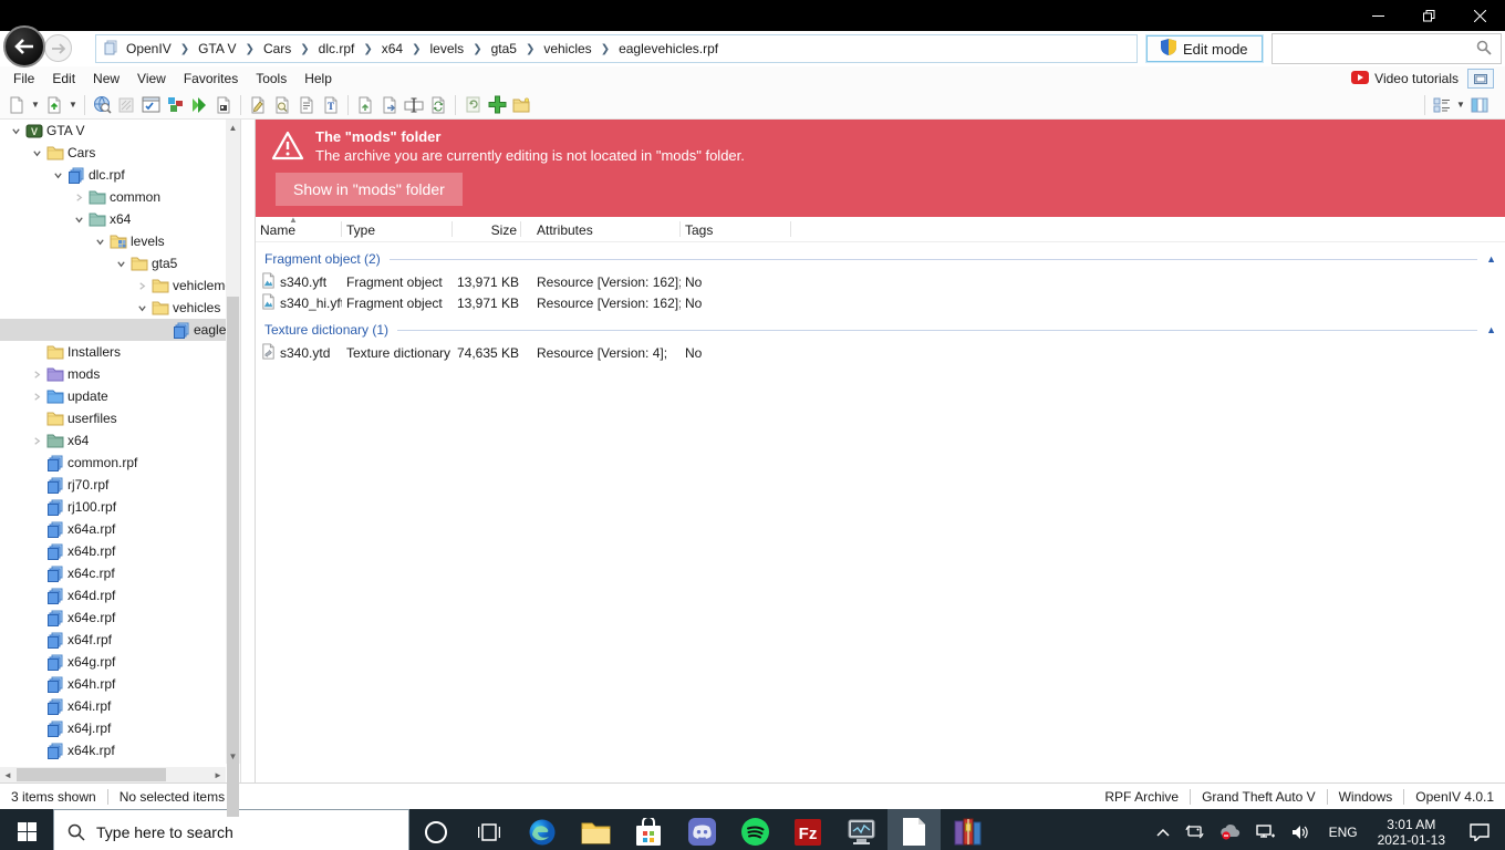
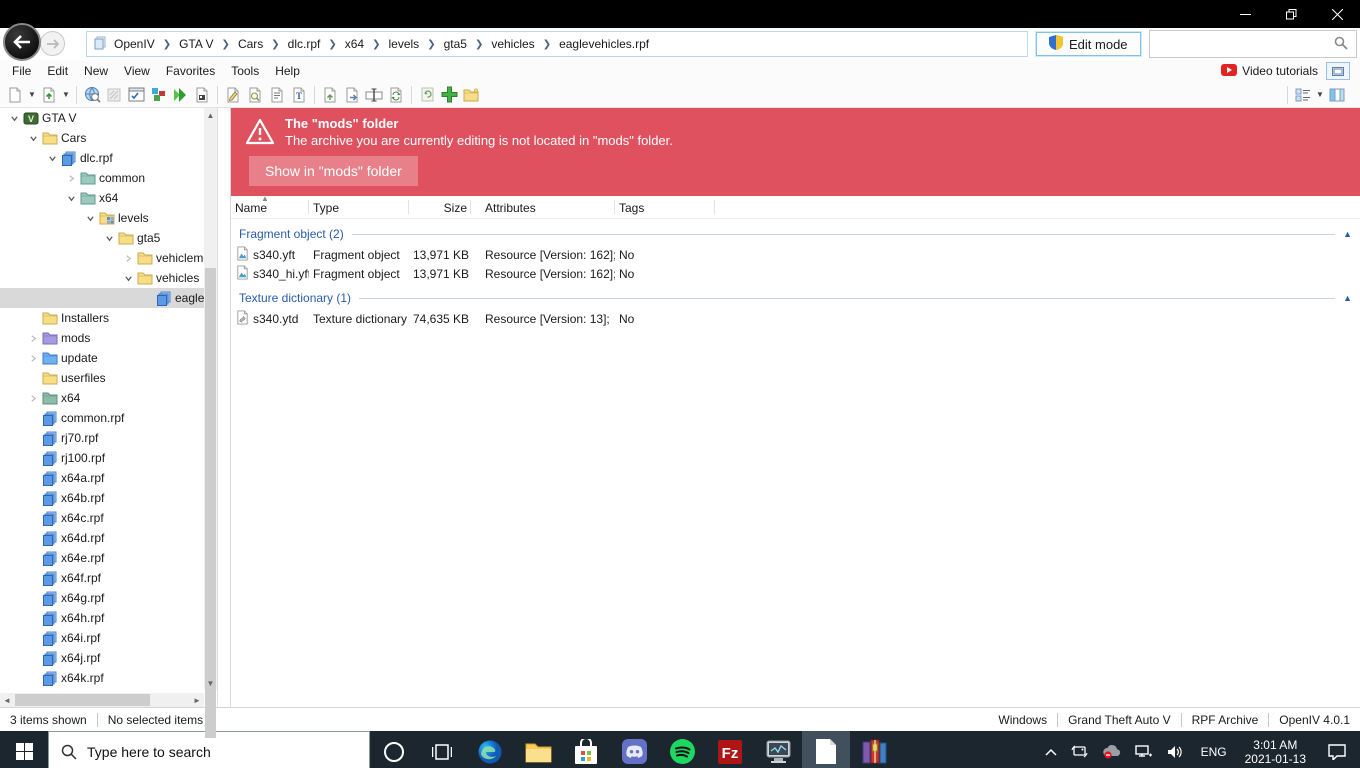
  OpenIV
  ❯
  GTA V
  ❯
  Cars
  ❯
  dlc.rpf
  ❯
  x64
  ❯
  levels
  ❯
  gta5
  ❯
  vehicles
  ❯
  eaglevehicles.rpf
  Edit mode
  File
  Edit
  New
  View
  Favorites
  Tools
  Help
  Video tutorials
  ▼
  ▼
  T
  ▼
  V
  GTA V
  Cars
  dlc.rpf
  common
  x64
  levels
  gta5
  vehiclem
  vehicles
  Installers
  mods
  update
  userfiles
  x64
  common.rpf
  rj70.rpf
  rj100.rpf
  x64a.rpf
  x64b.rpf
  x64c.rpf
  x64d.rpf
  x64e.rpf
  x64f.rpf
  x64g.rpf
  x64h.rpf
  x64i.rpf
  x64j.rpf
  x64k.rpf
  ▲
  ▼
  ◄
  ►
  The "mods" folder
  The archive you are currently editing is not located in "mods" folder.
  Show in "mods" folder
  Name
  ▲
  Type
  Size
  Attributes
  Tags
  Fragment object (2)
  ▲
  s340.yft
  Fragment object
  13,971 KB
  Resource [Version: 162];
  No
  s340_hi.yf
  Fragment object
  13,971 KB
  Resource [Version: 162];
  No
  Texture dictionary (1)
  ▲
  s340.ytd
  Texture dictionary
  74,635 KB
- Resource [Version: 4];
+ Resource [Version: 13];
  No
  3 items shown
  No selected items
- RPF Archive
+ Windows
  Grand Theft Auto V
- Windows
+ RPF Archive
  OpenIV 4.0.1
  Type here to search
  Fz
  ENG
  3:01 AM
  2021-01-13
